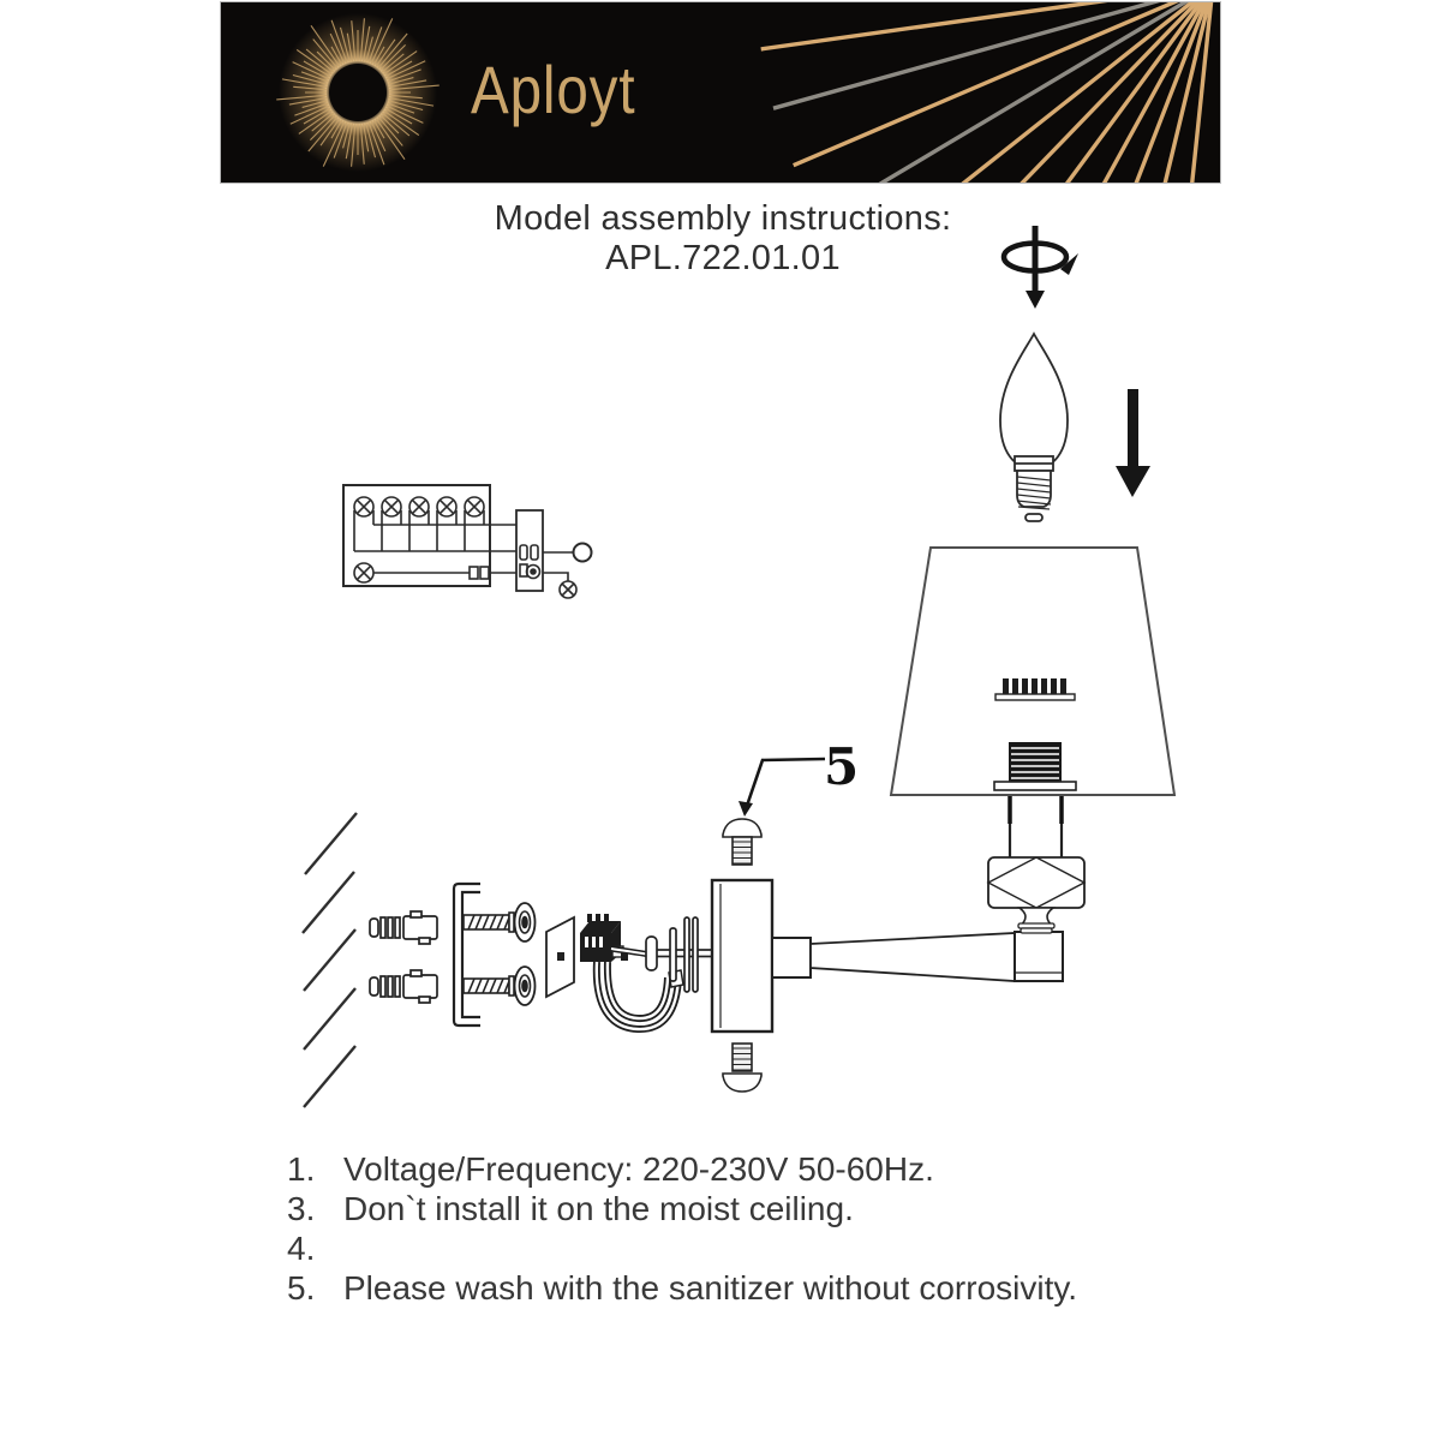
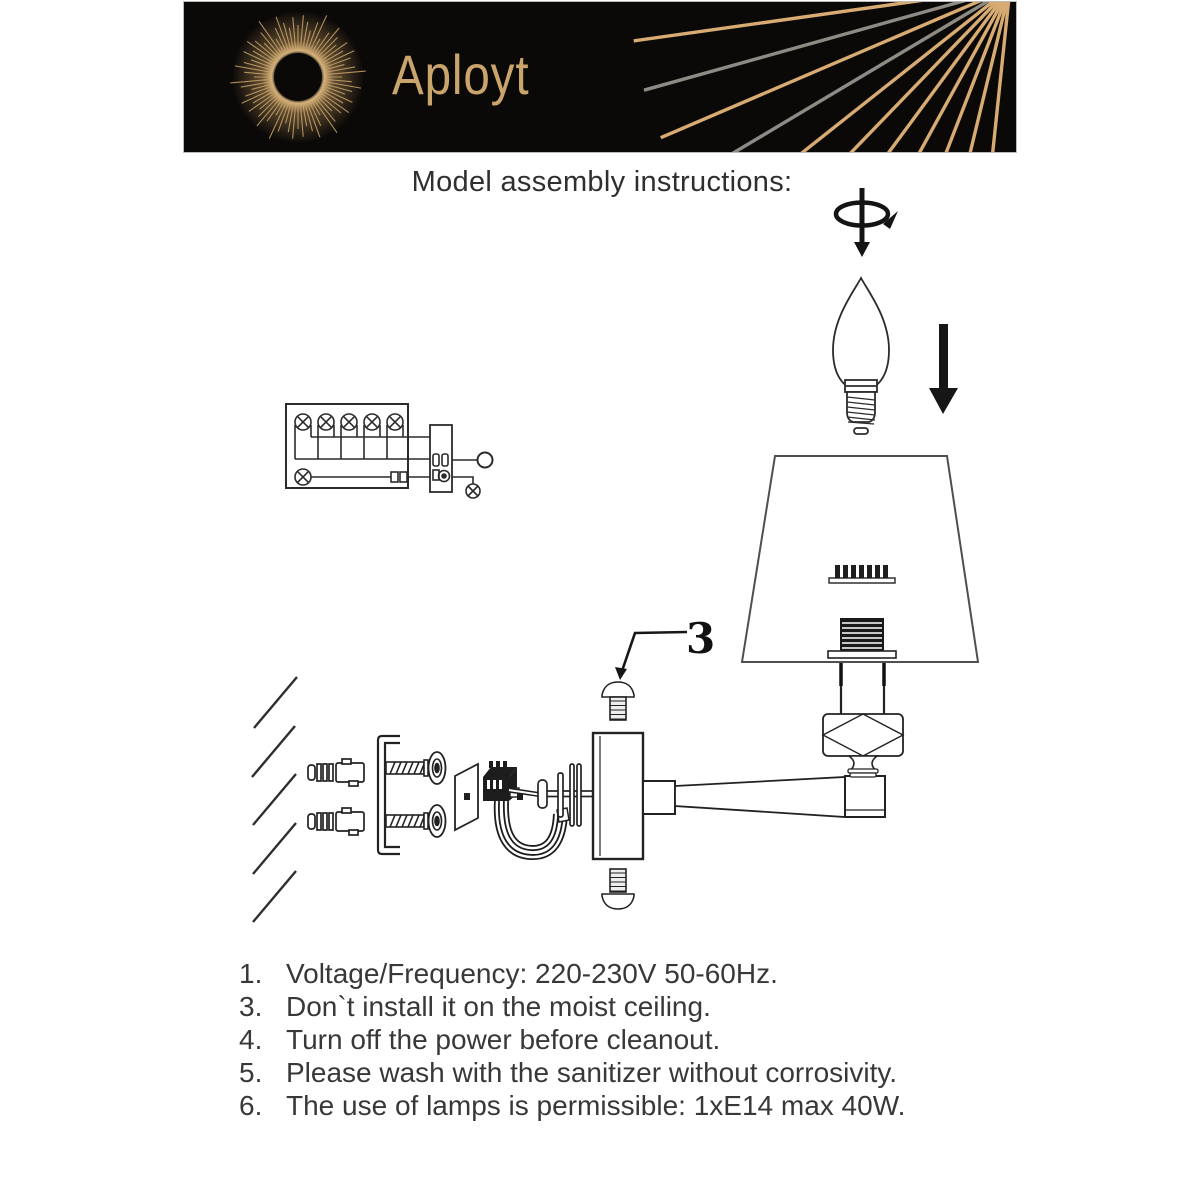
  Aployt
  Model assembly instructions:
- APL.722.01.01
- 5
+ 3
  1.
  Voltage/Frequency: 220-230V 50-60Hz.
  3.
  Don`t install it on the moist ceiling.
  4.
+ Turn off the power before cleanout.
  5.
  Please wash with the sanitizer without corrosivity.
+ 6.
+ The use of lamps is permissible: 1xE14 max 40W.
